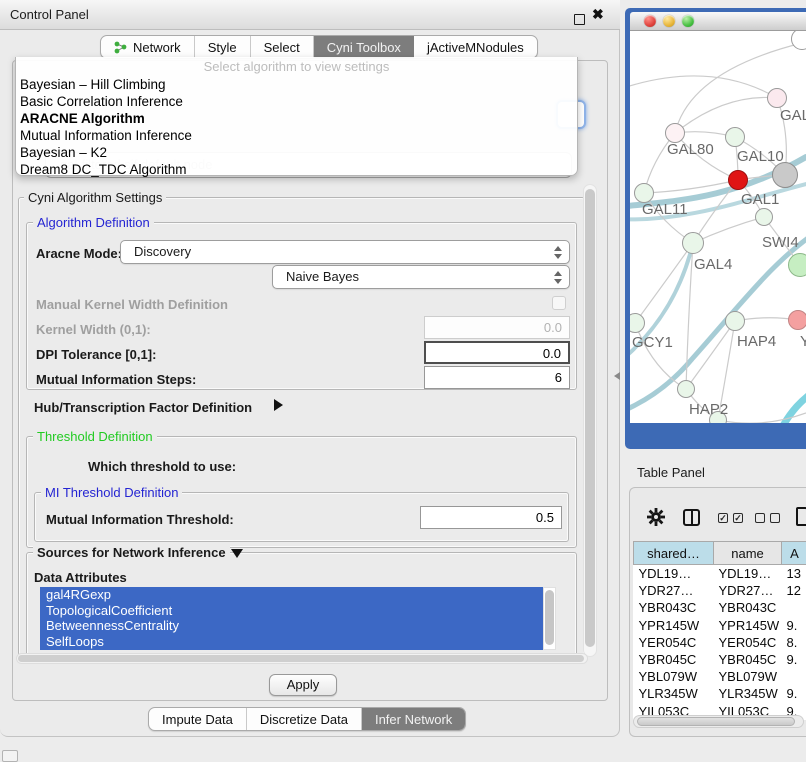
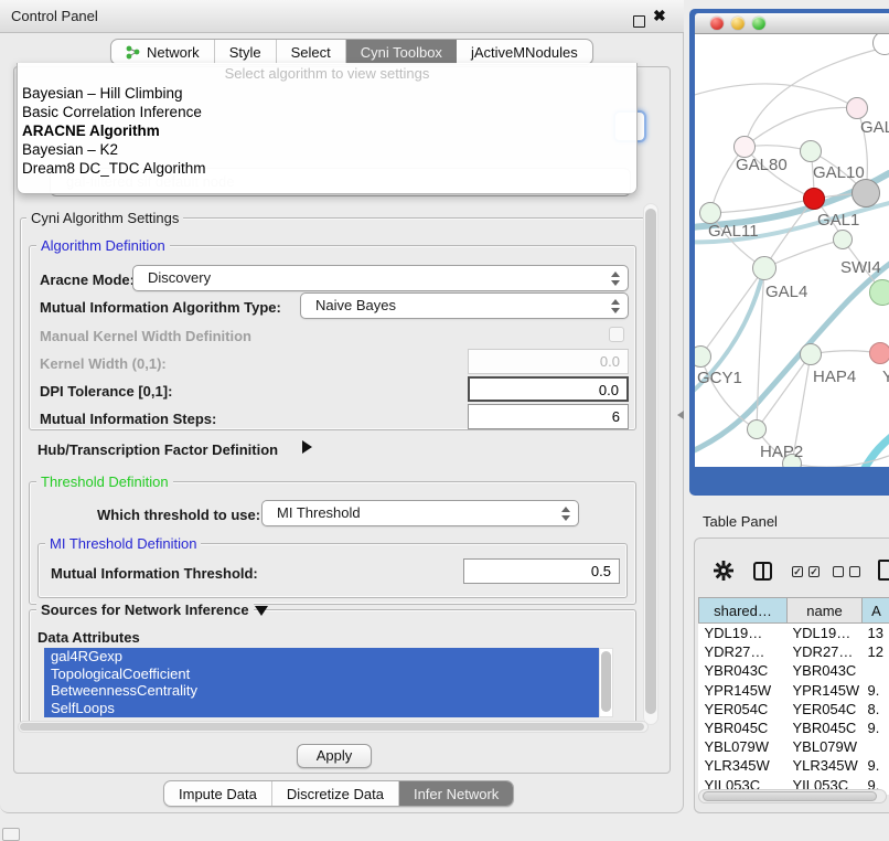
  Control Panel
  ✖
  Network
  Style
  Select
  Cyni Toolbox
  jActiveMNodules
  Cyni Algorithm Settings
  Algorithm Definition
  Aracne Mode
  Discovery
+ Mutual Information Algorithm Type:
  Naive Bayes
  Manual Kernel Width Definition
  Kernel Width (0,1):
  0.0
  DPI Tolerance [0,1]:
  0.0
  Mutual Information Steps:
  6
  Hub/Transcription Factor Definition
  Threshold Definition
  Which threshold to use:
+ MI Threshold
  MI Threshold Definition
  Mutual Information Threshold:
  0.5
  Sources for Network Inference
  Data Attributes
  gal4RGexp
  TopologicalCoefficient
  BetweennessCentrality
  SelfLoops
  Apply
  Impute Data
  Discretize Data
  Infer Network
  Select algorithm to view settings
  Bayesian – Hill Climbing
  Basic Correlation Inference
  ARACNE Algorithm
- Mutual Information Inference
  Bayesian – K2
  Dream8 DC_TDC Algorithm
  GAL80
  GAL10
  GAL1
  GAL11
  SWI4
  GAL4
  GCY1
  HAP4
  Y
  HAP2
  Table Panel
  ✓
  ✓
  shared…	name	A
  YDL19…	YDL19…	13
  YDR27…	YDR27…	12
  YBR043C	YBR043C
  YPR145W	YPR145W	9.
  YER054C	YER054C	8.
  YBR045C	YBR045C	9.
  YBL079W	YBL079W
  YLR345W	YLR345W	9.
  YIL053C	YIL053C	9.
